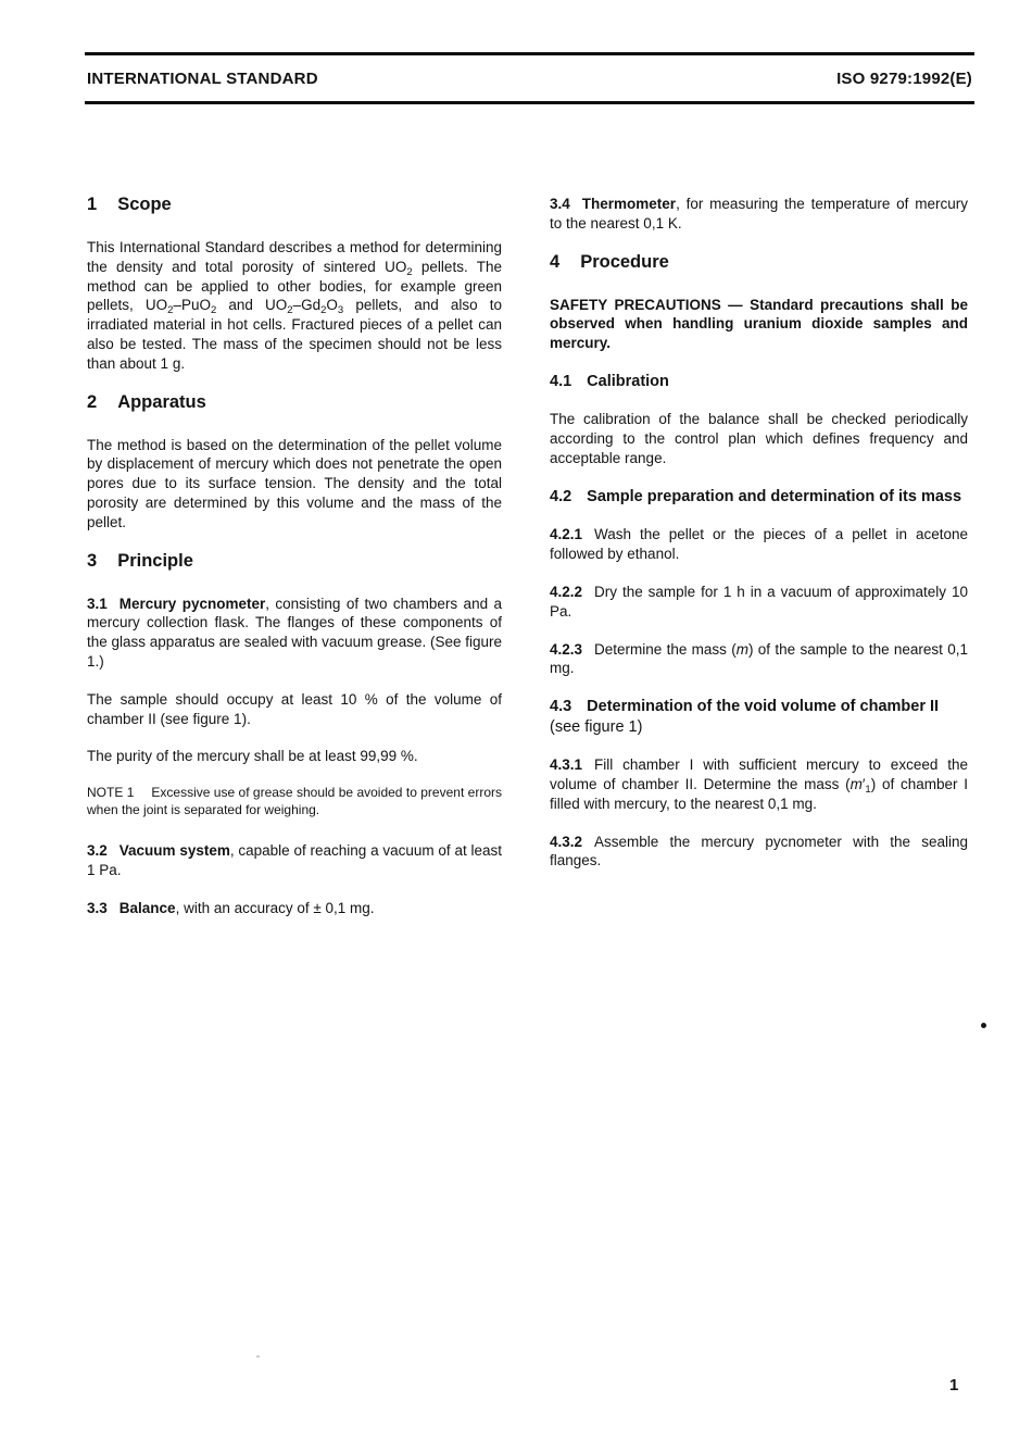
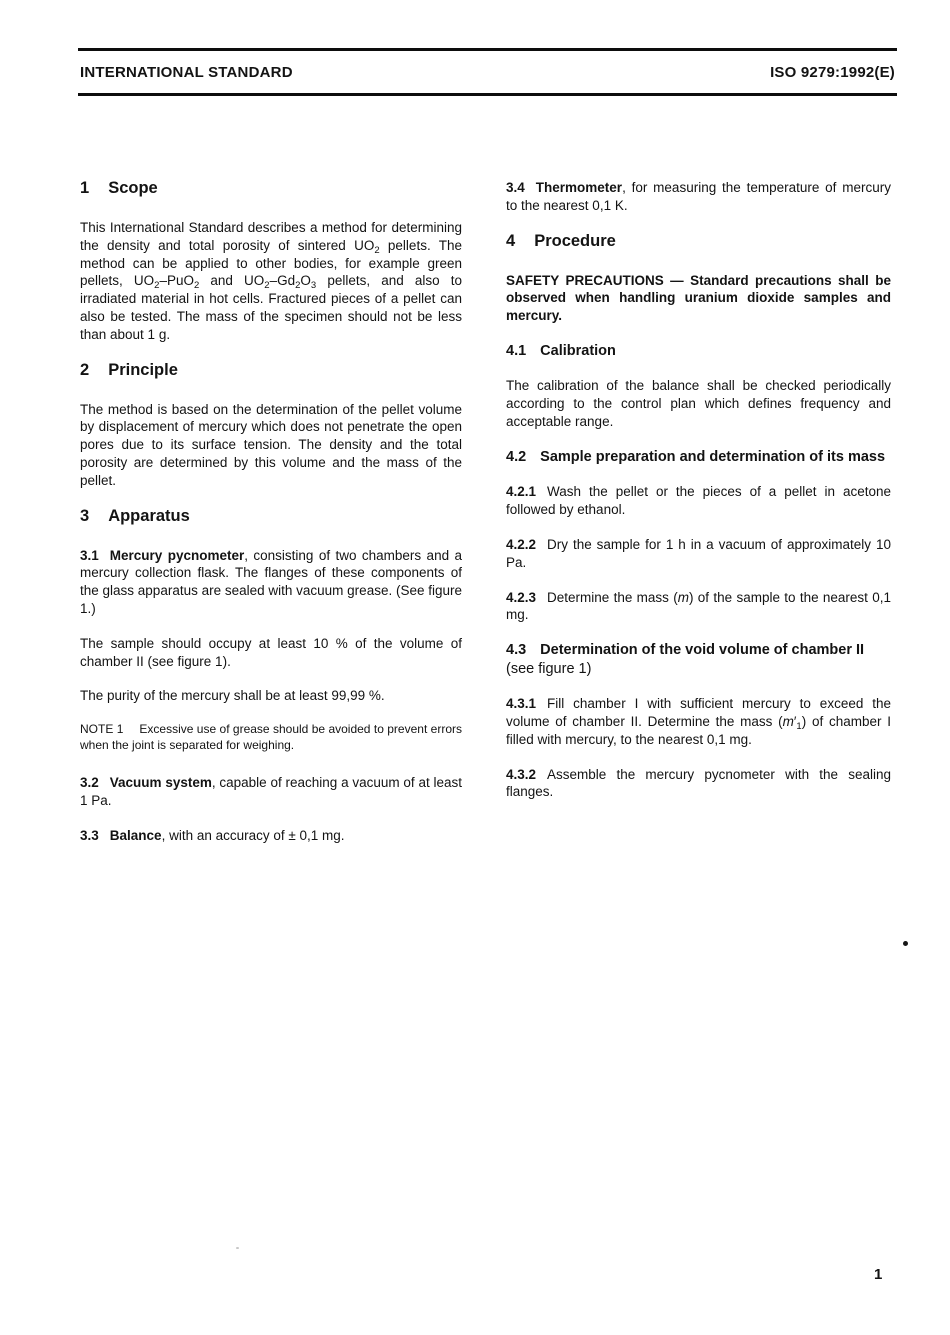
  INTERNATIONAL STANDARD
  ISO 9279:1992(E)
  1 Scope
  This International Standard describes a method for determining the density and total porosity of sintered UO2 pellets. The method can be applied to other bodies, for example green pellets, UO2–PuO2 and UO2–Gd2O3 pellets, and also to irradiated material in hot cells. Fractured pieces of a pellet can also be tested. The mass of the specimen should not be less than about 1 g.
- 2 Apparatus
+ 2 Principle
  The method is based on the determination of the pellet volume by displacement of mercury which does not penetrate the open pores due to its surface tension. The density and the total porosity are determined by this volume and the mass of the pellet.
- 3 Principle
+ 3 Apparatus
  3.1 Mercury pycnometer, consisting of two chambers and a mercury collection flask. The flanges of these components of the glass apparatus are sealed with vacuum grease. (See figure 1.)
  The sample should occupy at least 10 % of the volume of chamber II (see figure 1).
  The purity of the mercury shall be at least 99,99 %.
  NOTE 1 Excessive use of grease should be avoided to prevent errors when the joint is separated for weighing.
  3.2 Vacuum system, capable of reaching a vacuum of at least 1 Pa.
  3.3 Balance, with an accuracy of ± 0,1 mg.
  3.4 Thermometer, for measuring the temperature of mercury to the nearest 0,1 K.
  4 Procedure
  SAFETY PRECAUTIONS — Standard precautions shall be observed when handling uranium dioxide samples and mercury.
  4.1 Calibration
  The calibration of the balance shall be checked periodically according to the control plan which defines frequency and acceptable range.
  4.2 Sample preparation and determination of its mass
  4.2.1 Wash the pellet or the pieces of a pellet in acetone followed by ethanol.
  4.2.2 Dry the sample for 1 h in a vacuum of approximately 10 Pa.
  4.2.3 Determine the mass (m) of the sample to the nearest 0,1 mg.
  4.3 Determination of the void volume of chamber II (see figure 1)
  4.3.1 Fill chamber I with sufficient mercury to exceed the volume of chamber II. Determine the mass (m′1) of chamber I filled with mercury, to the nearest 0,1 mg.
  4.3.2 Assemble the mercury pycnometer with the sealing flanges.
  1
